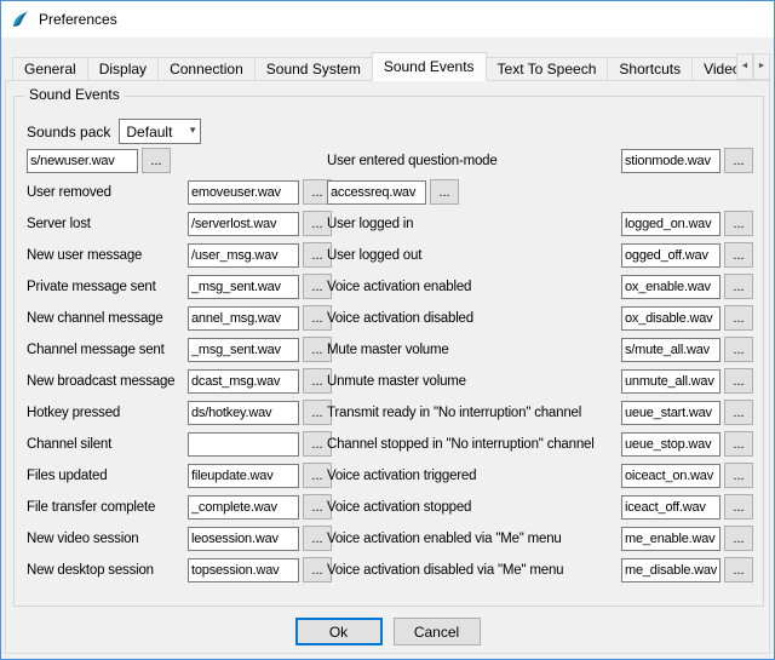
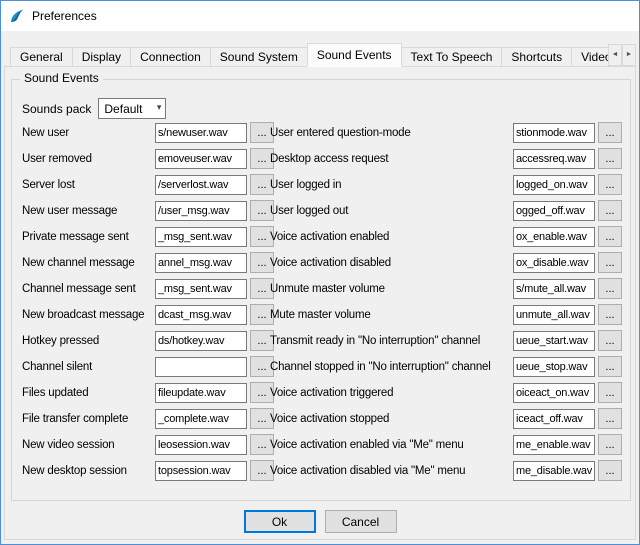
  Preferences
  General
  Display
  Connection
  Sound System
  Sound Events
  Text To Speech
  Shortcuts
  Vide
  Sound Events
  Sounds pack
  Default
  ▾
+ New user
  s/newuser.wav
  ...
  User removed
  emoveuser.wav
  ...
  Server lost
  /serverlost.wav
  ...
  New user message
  /user_msg.wav
  ...
  Private message sent
  _msg_sent.wav
  ...
  New channel message
  annel_msg.wav
  ...
  Channel message sent
  _msg_sent.wav
  ...
  New broadcast message
  dcast_msg.wav
  ...
  Hotkey pressed
  ds/hotkey.wav
  ...
  Channel silent
  ...
  Files updated
  fileupdate.wav
  ...
  File transfer complete
  _complete.wav
  ...
  New video session
  leosession.wav
  ...
  New desktop session
  topsession.wav
  ...
  User entered question-mode
  stionmode.wav
  ...
+ Desktop access request
  accessreq.wav
  ...
  User logged in
  logged_on.wav
  ...
  User logged out
  ogged_off.wav
  ...
  Voice activation enabled
  ox_enable.wav
  ...
  Voice activation disabled
  ox_disable.wav
  ...
- Mute master volume
+ Unmute master volume
  s/mute_all.wav
  ...
- Unmute master volume
+ Mute master volume
  unmute_all.wav
  ...
  Transmit ready in "No interruption" channel
  ueue_start.wav
  ...
  Channel stopped in "No interruption" channel
  ueue_stop.wav
  ...
  Voice activation triggered
  oiceact_on.wav
  ...
  Voice activation stopped
  iceact_off.wav
  ...
  Voice activation enabled via "Me" menu
  me_enable.wav
  ...
  Voice activation disabled via "Me" menu
  me_disable.wav
  ...
  Ok
  Cancel
